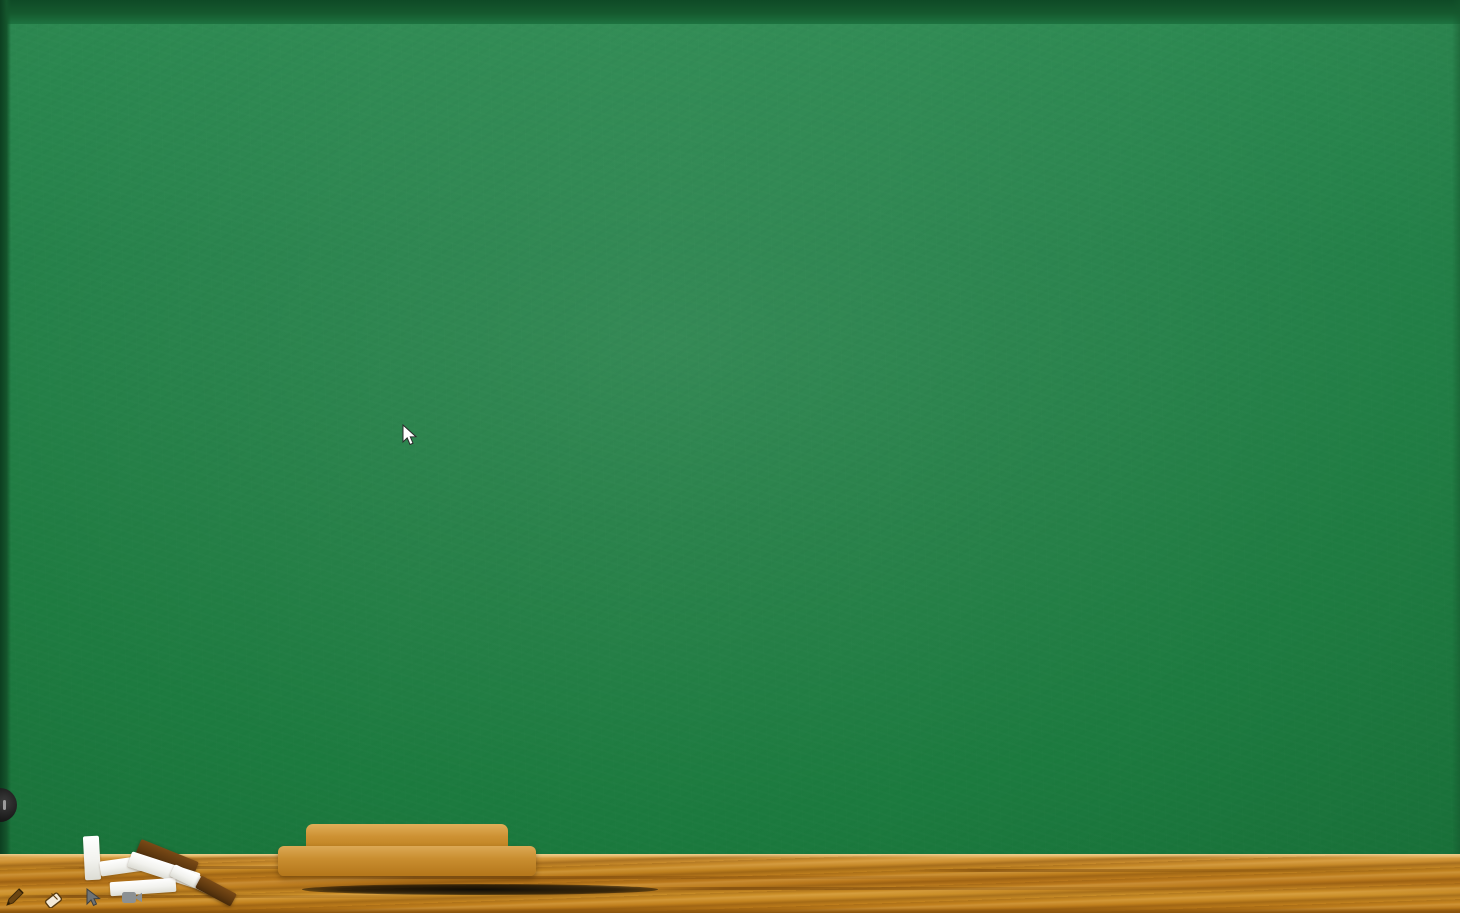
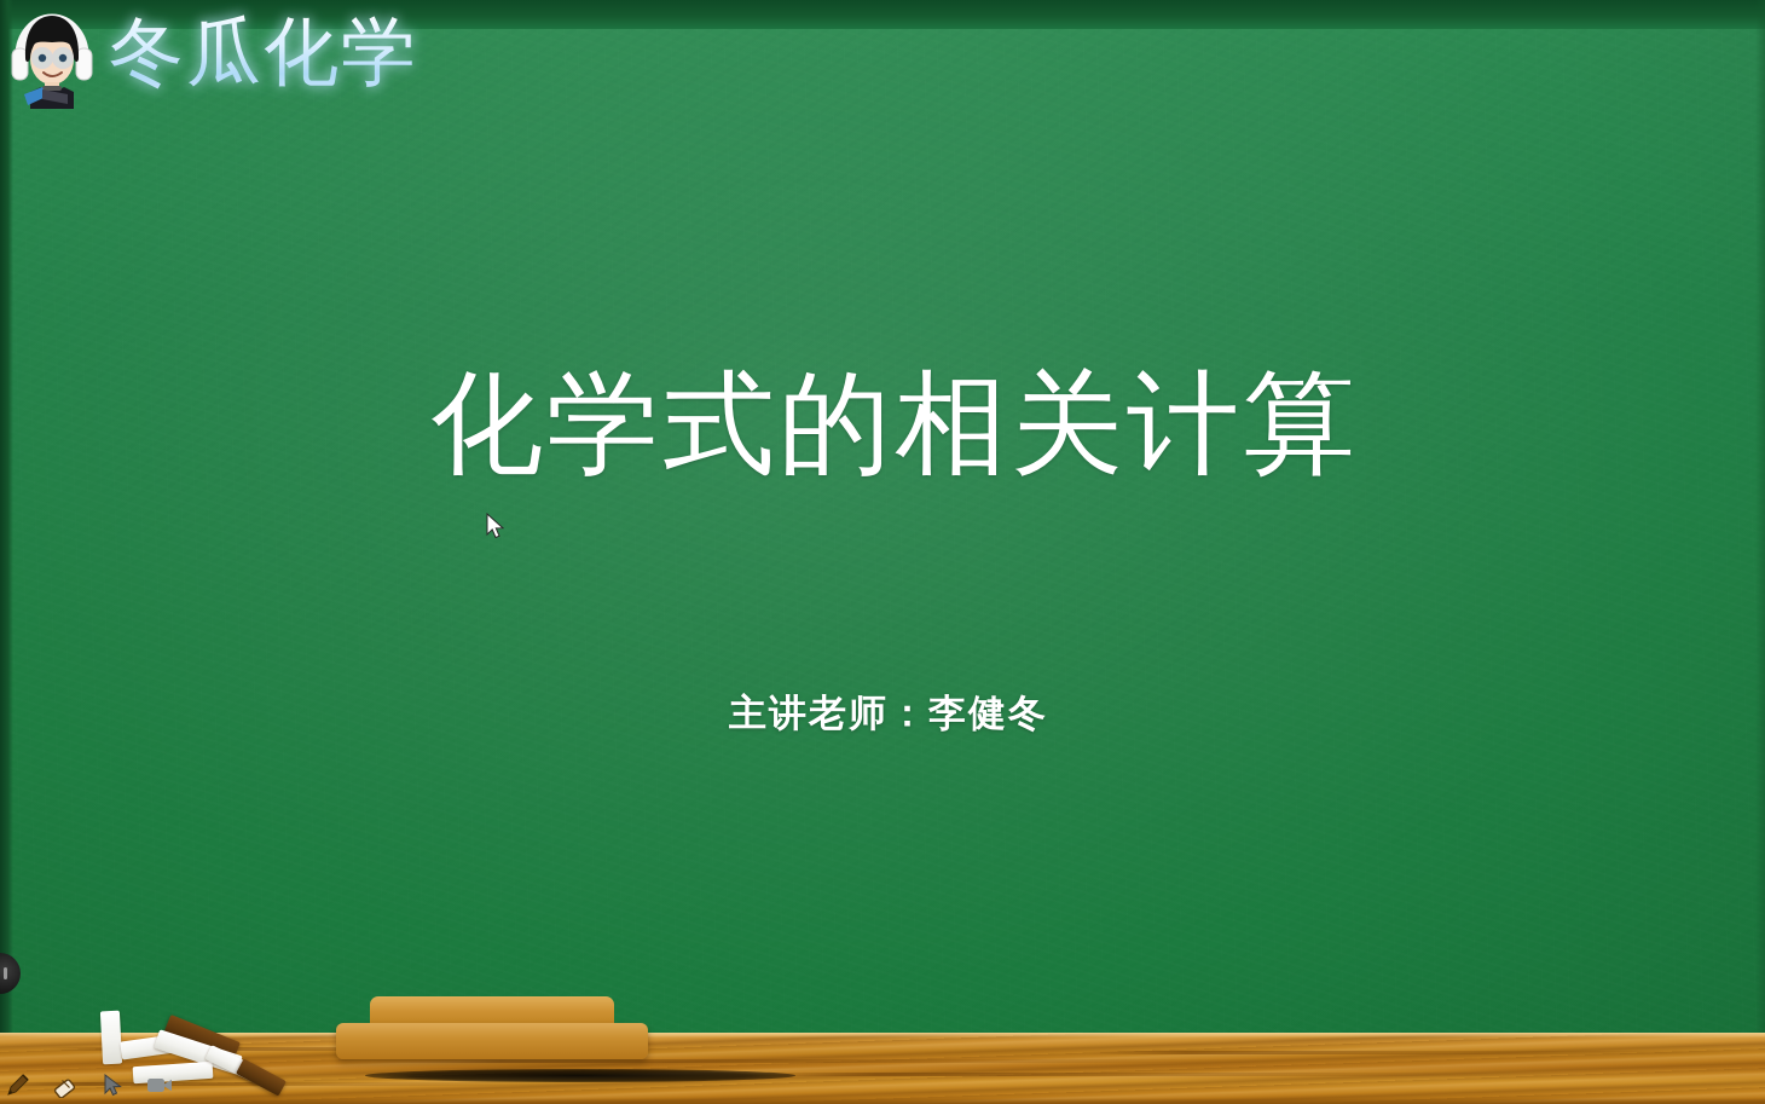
+ 冬瓜化学
+ 化学式的相关计算
+ 主讲老师：李健冬
